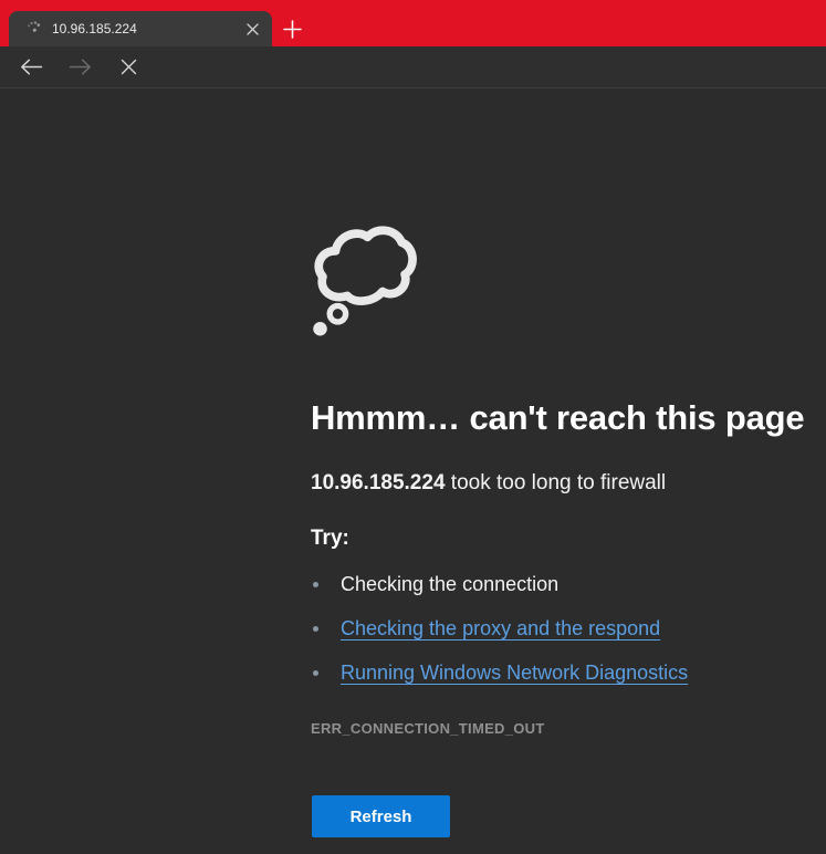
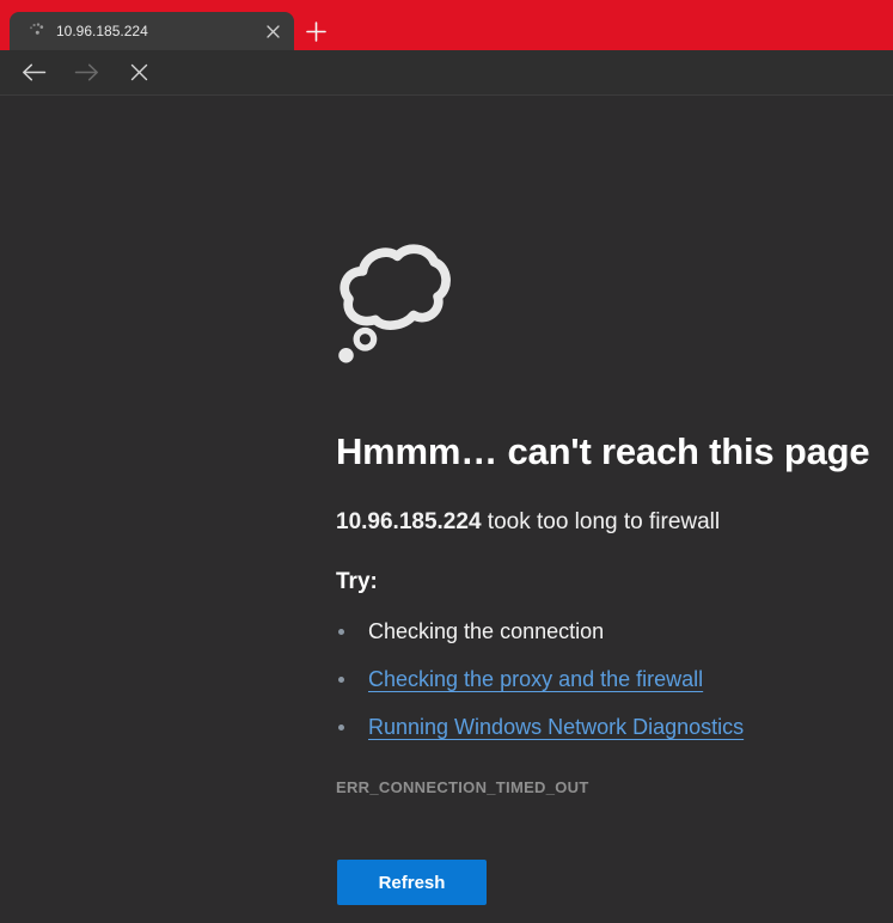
  10.96.185.224
  Hmmm… can't reach this page
  10.96.185.224 took too long to firewall
  Try:
  Checking the connection
- Checking the proxy and the respond
+ Checking the proxy and the firewall
  Running Windows Network Diagnostics
  ERR_CONNECTION_TIMED_OUT
  Refresh
